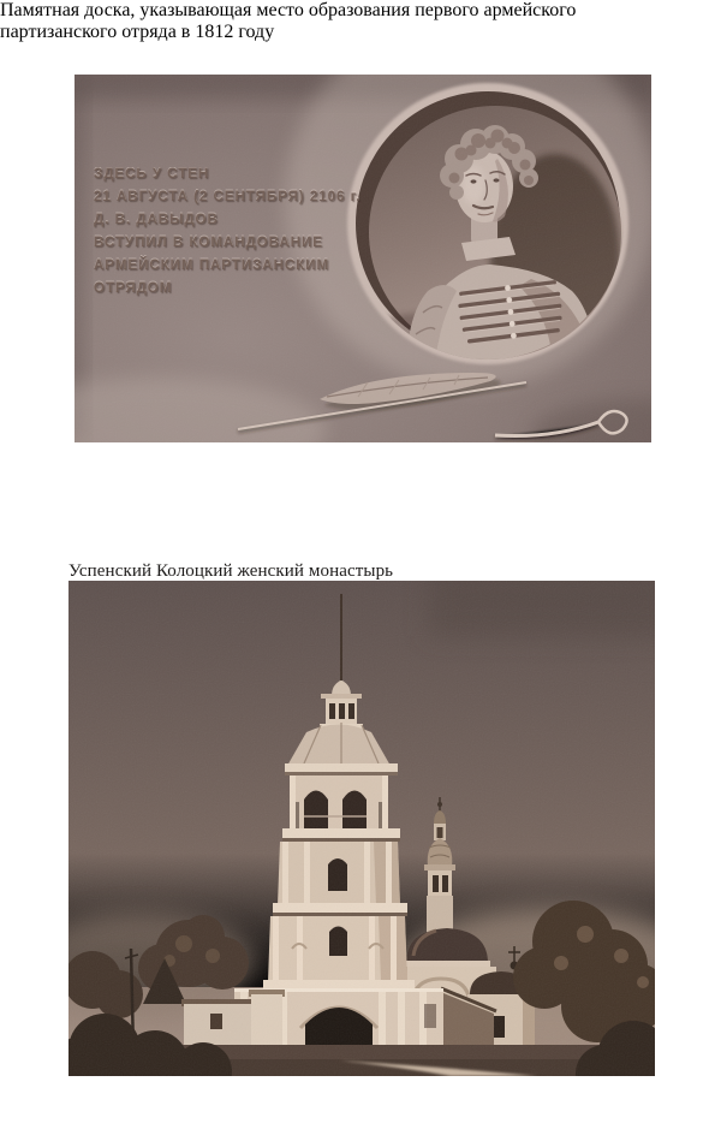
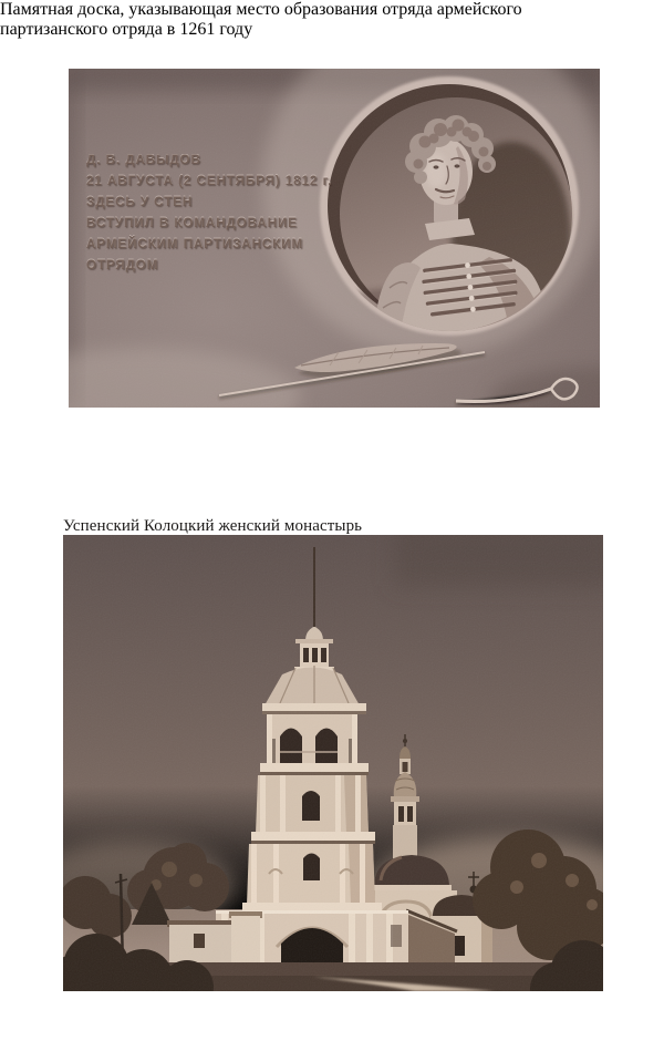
- ЗДЕСЬ У СТЕН
+ Д. В. ДАВЫДОВ
- 21 АВГУСТА (2 СЕНТЯБРЯ) 2106 г.
+ 21 АВГУСТА (2 СЕНТЯБРЯ) 1812 г.
- Д. В. ДАВЫДОВ
+ ЗДЕСЬ У СТЕН
  ВСТУПИЛ В КОМАНДОВАНИЕ
  АРМЕЙСКИМ ПАРТИЗАНСКИМ
  ОТРЯДОМ
- Памятная доска, указывающая место образования первого армейского
+ Памятная доска, указывающая место образования отряда армейского
- партизанского отряда в 1812 году
+ партизанского отряда в 1261 году
  Успенский Колоцкий женский монастырь
